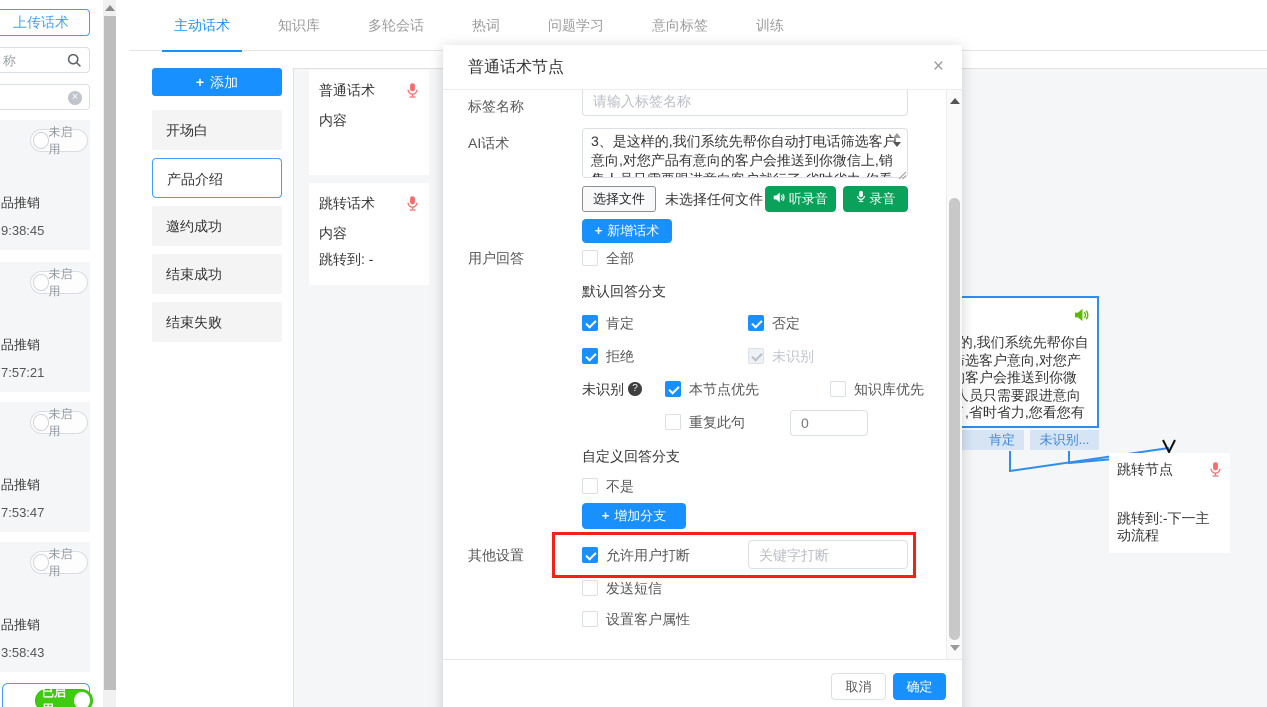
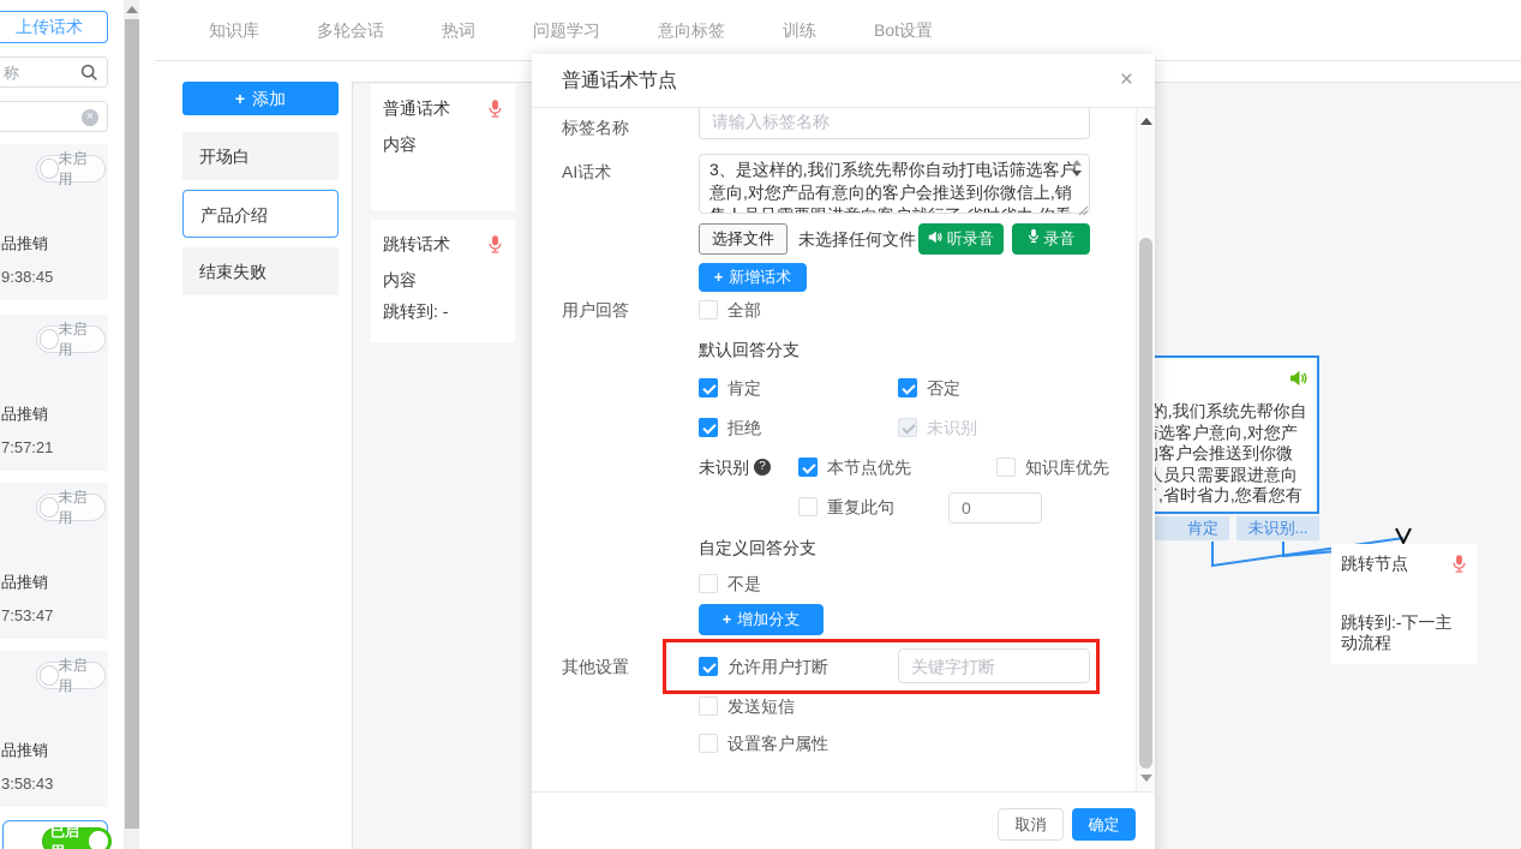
  上传话术
  称
  ×
  未启用
  品推销
  9:38:45
  未启用
  品推销
  7:57:21
  未启用
  品推销
  7:53:47
  未启用
  品推销
  3:58:43
- 主动话术
  知识库
  多轮会话
  热词
  问题学习
  意向标签
  训练
+ Bot设置
  + 添加
  开场白
  产品介绍
- 邀约成功
- 结束成功
  结束失败
  普通话术
  内容
  跳转话术
  内容
  跳转到: -
  肯定
  未识别...
  跳转节点
  跳转到:-下一主动流程
  普通话术节点
  ×
  标签名称
  请输入标签名称
  AI话术
  选择文件
  未选择任何文件
  听录音
  录音
  + 新增话术
  用户回答
  全部
  默认回答分支
  肯定
  否定
  拒绝
  未识别
  未识别
  ?
  本节点优先
  知识库优先
  重复此句
  0
  自定义回答分支
  不是
  + 增加分支
  其他设置
  允许用户打断
  关键字打断
  发送短信
  设置客户属性
  取消
  确定
